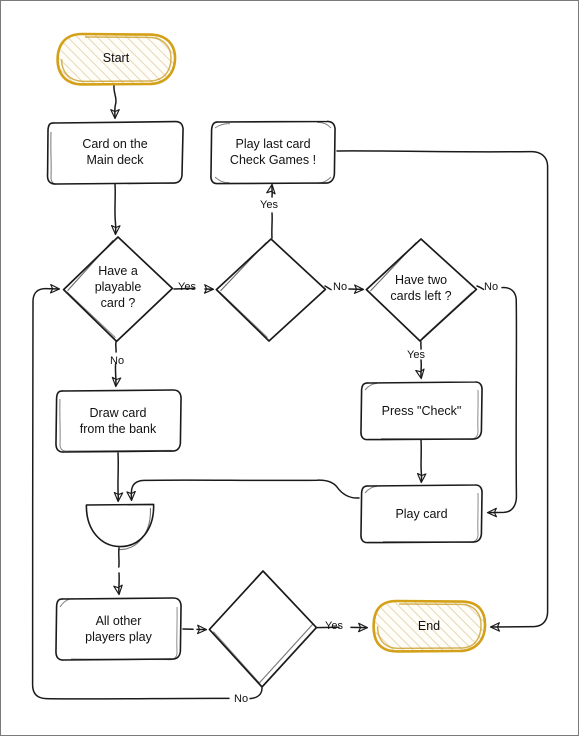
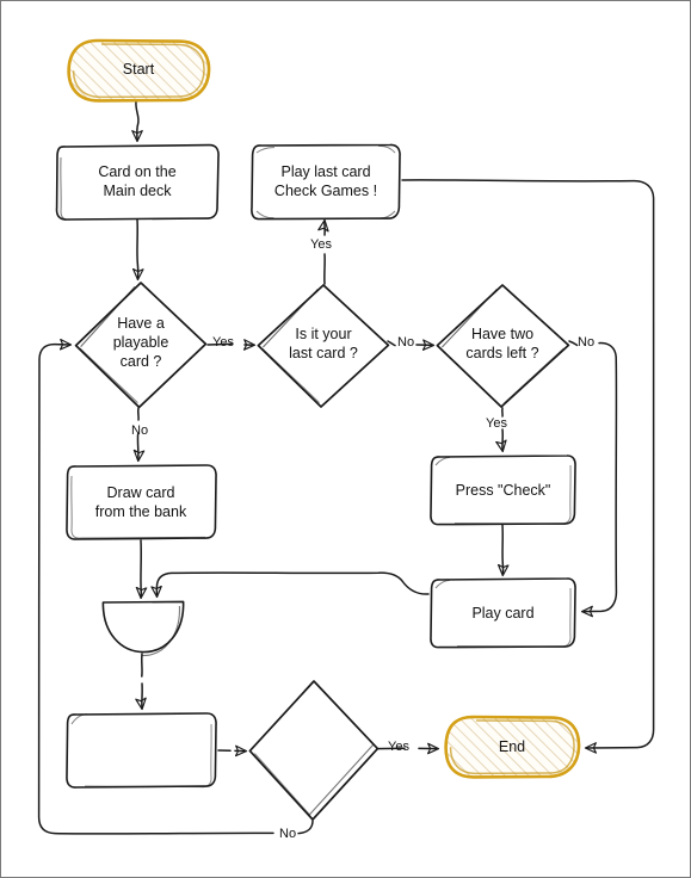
  Start
  Card on the
  Main deck
  Play last card
  Check Games !
  Have a
  playable
  card ?
+ Is it your
+ last card ?
  Have two
  cards left ?
  Draw card
  from the bank
  Press "Check"
  Play card
- All other
- players play
  End
  Yes
  No
  Yes
  No
  No
  Yes
  Yes
  No
